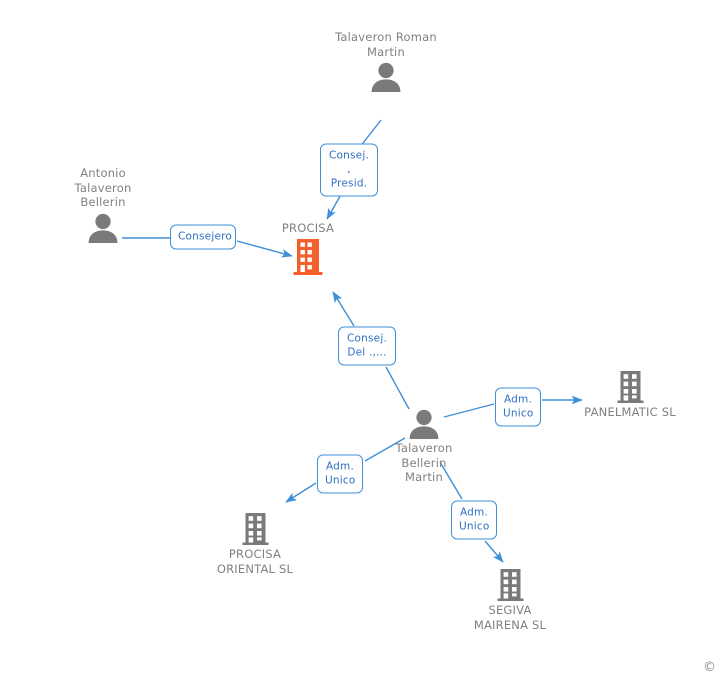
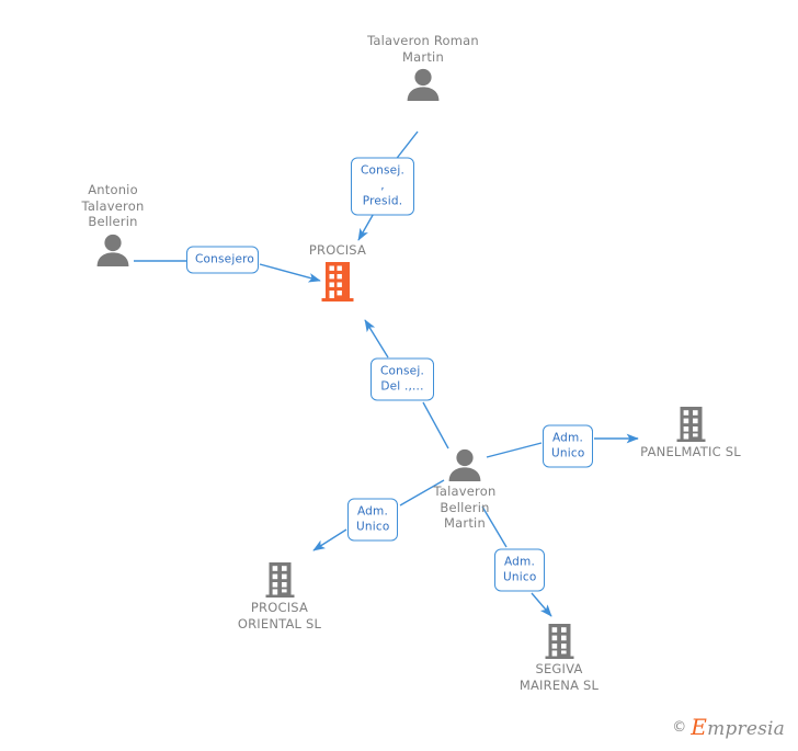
  Talaveron Roman
  Martin
  Antonio
  Talaveron
  Bellerin
  PROCISA
  Talaveron
  Bellerin
  Martin
  PANELMATIC SL
  PROCISA
  ORIENTAL SL
  SEGIVA
  MAIRENA SL
  Consej. ,
  Presid.
  Consejero
  Consej.
  Del .,...
  Adm.
  Unico
  Adm.
  Unico
  Adm.
  Unico
  ©
+ Empresia
